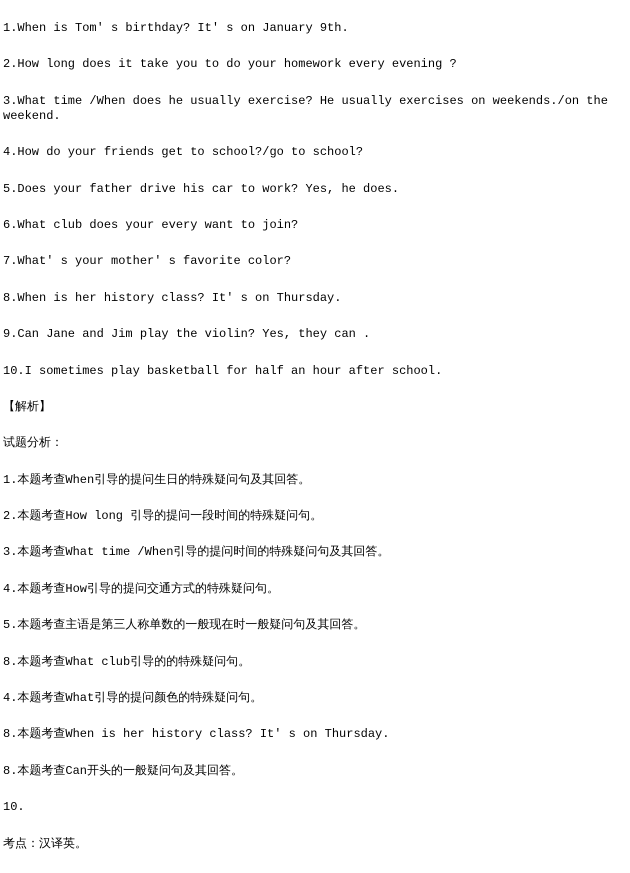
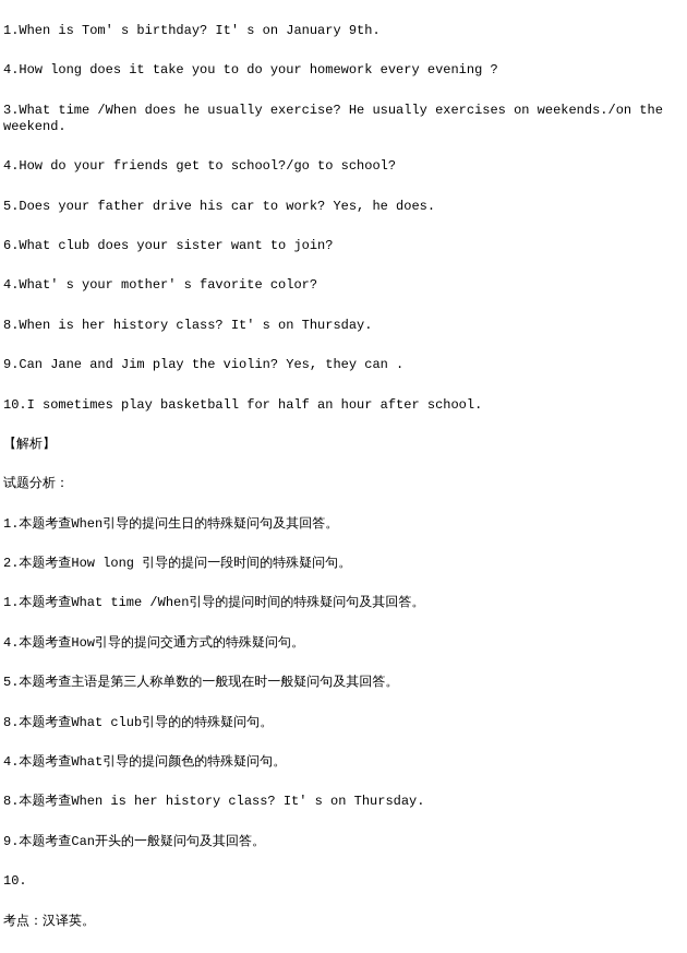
  1.When is Tom' s birthday? It' s on January 9th.
- 2.How long does it take you to do your homework every evening ?
+ 4.How long does it take you to do your homework every evening ?
  3.What time /When does he usually exercise? He usually exercises on weekends./on the weekend.
  4.How do your friends get to school?/go to school?
  5.Does your father drive his car to work? Yes, he does.
- 6.What club does your every want to join?
+ 6.What club does your sister want to join?
- 7.What' s your mother' s favorite color?
+ 4.What' s your mother' s favorite color?
  8.When is her history class? It' s on Thursday.
  9.Can Jane and Jim play the violin? Yes, they can .
  10.I sometimes play basketball for half an hour after school.
  【解析】
  试题分析：
  1.本题考查When引导的提问生日的特殊疑问句及其回答。
  2.本题考查How long 引导的提问一段时间的特殊疑问句。
- 3.本题考查What time /When引导的提问时间的特殊疑问句及其回答。
+ 1.本题考查What time /When引导的提问时间的特殊疑问句及其回答。
  4.本题考查How引导的提问交通方式的特殊疑问句。
  5.本题考查主语是第三人称单数的一般现在时一般疑问句及其回答。
  8.本题考查What club引导的的特殊疑问句。
  4.本题考查What引导的提问颜色的特殊疑问句。
  8.本题考查When is her history class? It' s on Thursday.
- 8.本题考查Can开头的一般疑问句及其回答。
+ 9.本题考查Can开头的一般疑问句及其回答。
  10.
  考点：汉译英。
